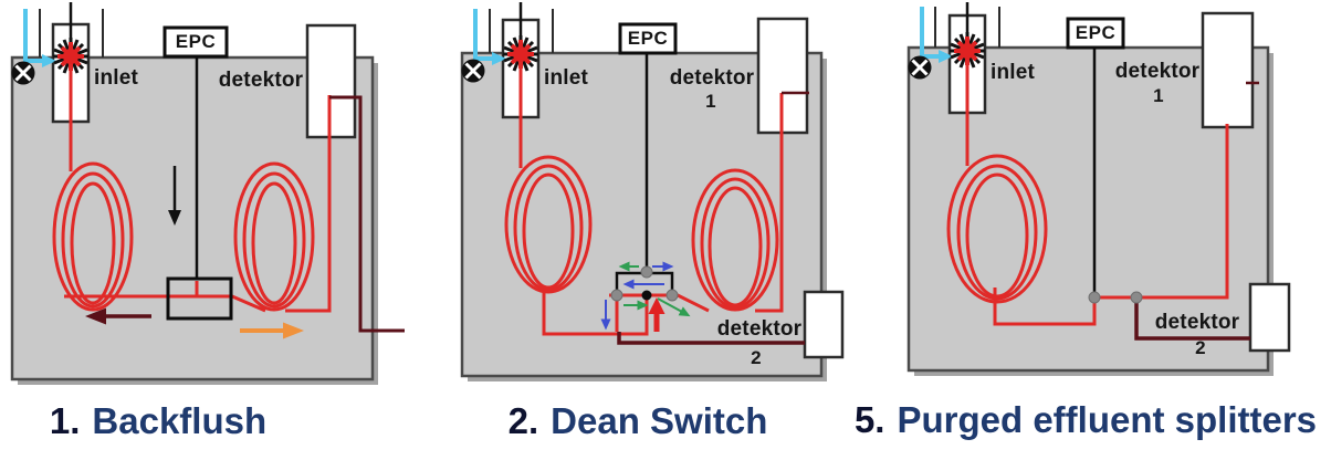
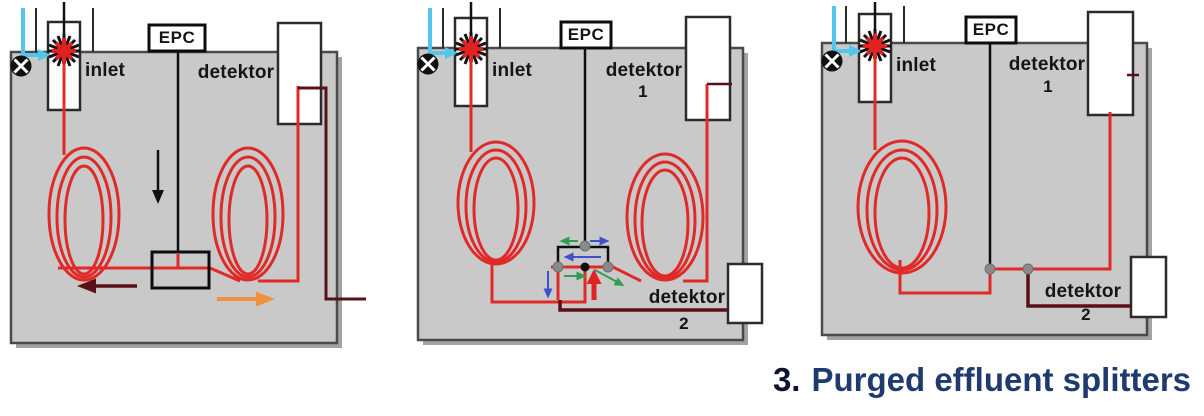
  EPC
  inlet
  detektor
  EPC
  inlet
  detektor
  1
  detektor
  2
  EPC
  inlet
  detektor
  1
  detektor
  2
- 1. Backflush
- 2. Dean Switch
- 5. Purged effluent splitters
+ 3. Purged effluent splitters
